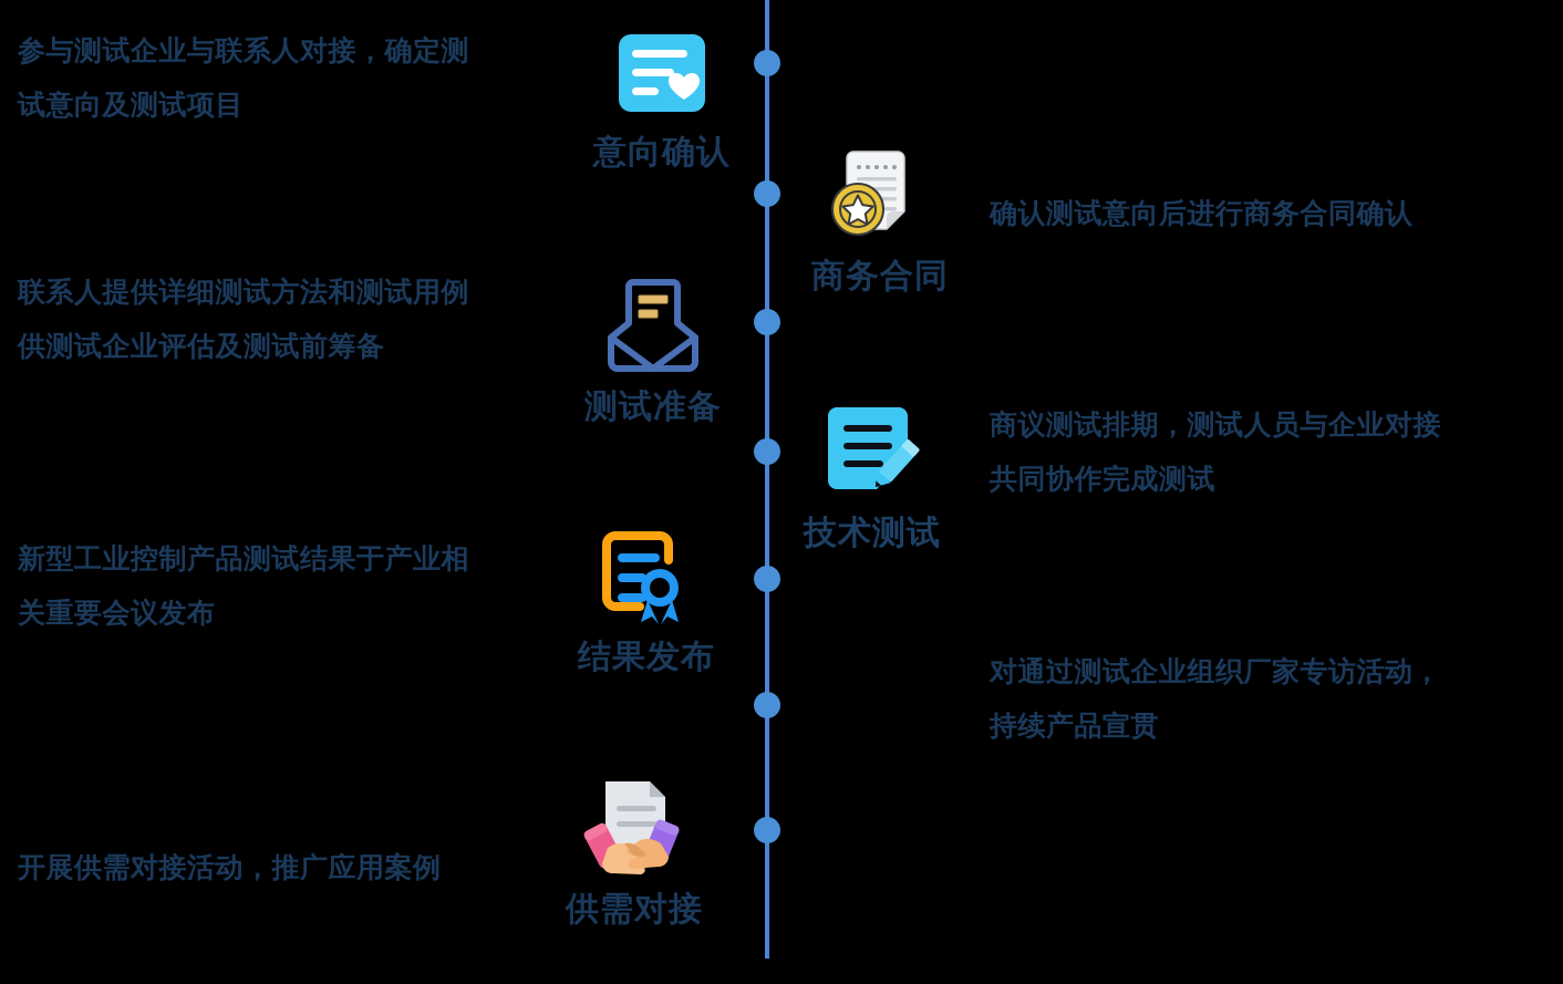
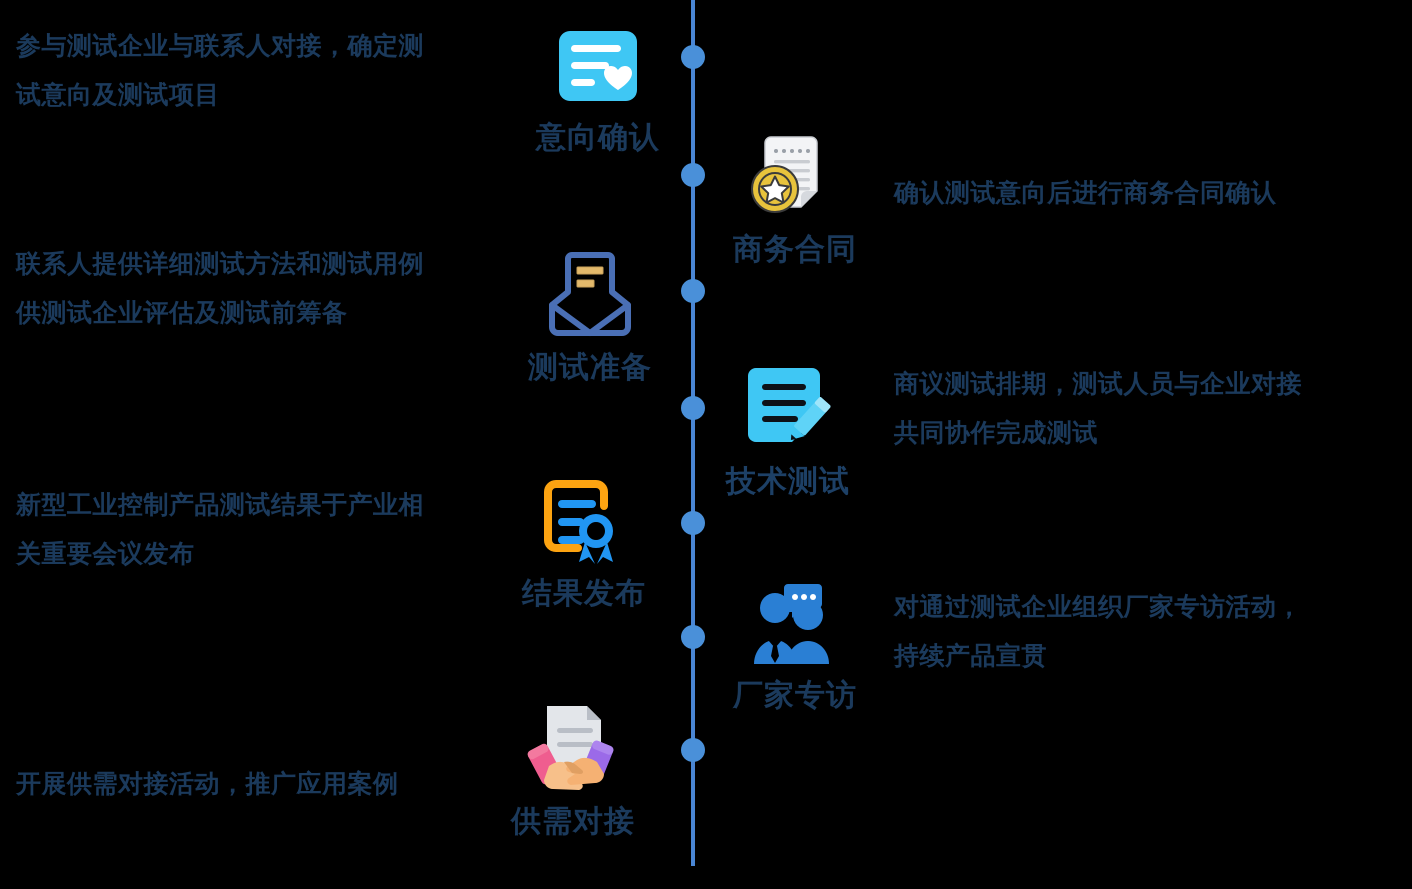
  参与测试企业与联系人对接，确定测
  试意向及测试项目
  确认测试意向后进行商务合同确认
  联系人提供详细测试方法和测试用例
  供测试企业评估及测试前筹备
  商议测试排期，测试人员与企业对接
  共同协作完成测试
  新型工业控制产品测试结果于产业相
  关重要会议发布
  对通过测试企业组织厂家专访活动，
  持续产品宣贯
  开展供需对接活动，推广应用案例
  意向确认
  商务合同
  测试准备
  技术测试
  结果发布
+ 厂家专访
  供需对接
